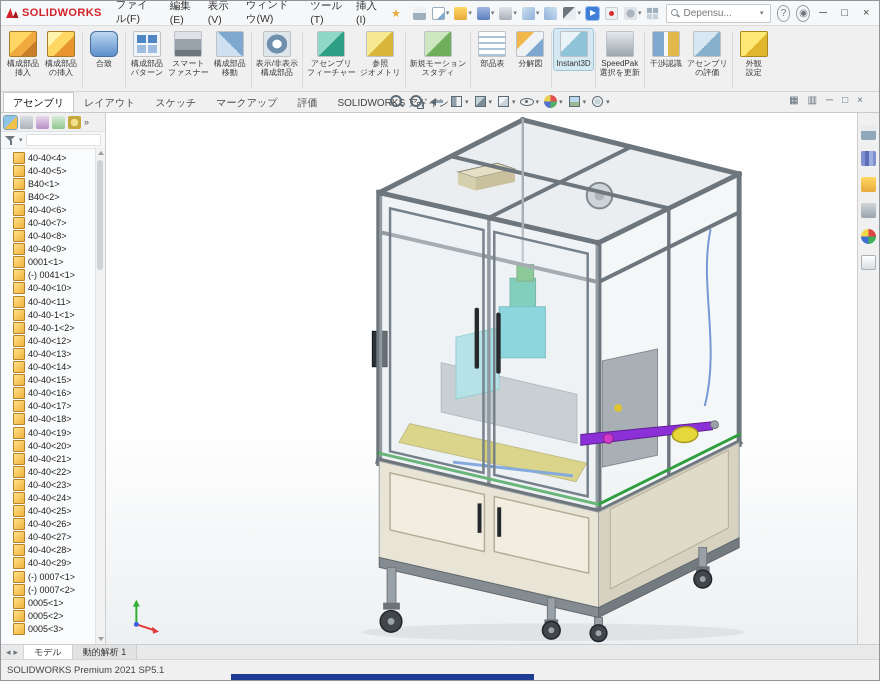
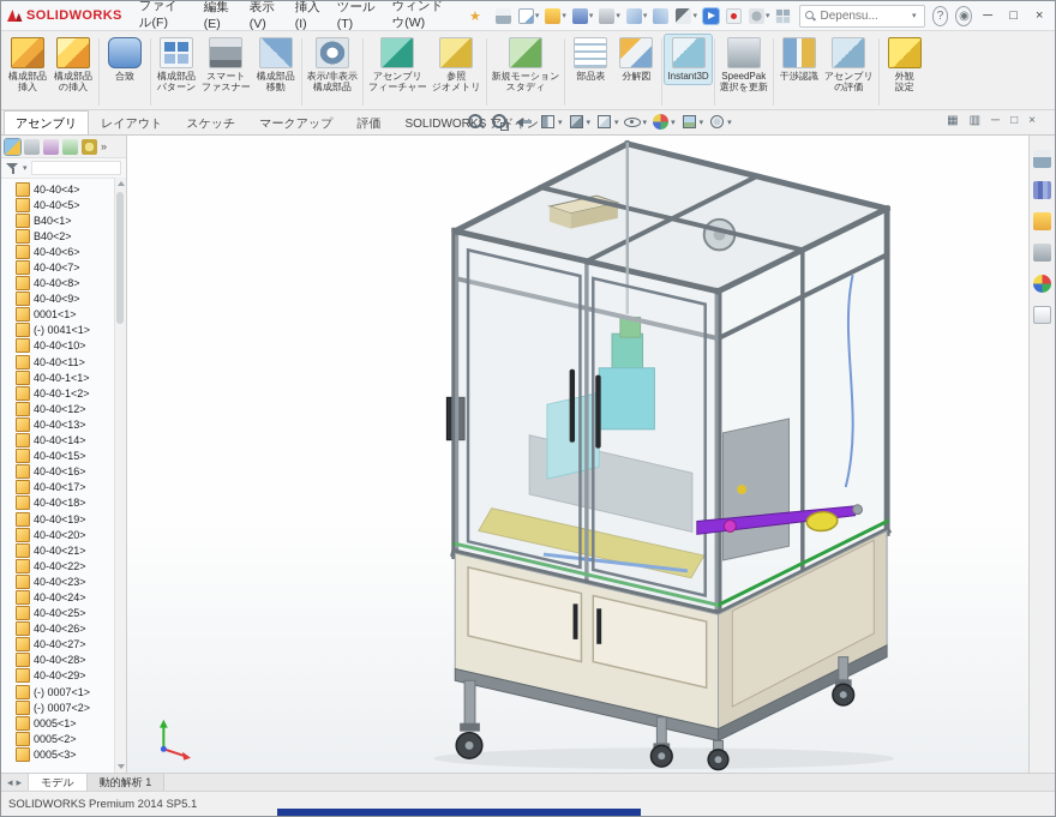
  SOLIDWORKS
  ファイル(F)
  編集(E)
  表示(V)
- ウィンドウ(W)
+ 挿入(I)
  ツール(T)
- 挿入(I)
+ ウィンドウ(W)
  ★
  Depensu...
  ?
  ◉
  ─
  □
  ×
  構成部品
  挿入
  構成部品
  の挿入
  合致
  構成部品
  パターン
  スマート
  ファスナー
  構成部品
  移動
  表示/非表示
  構成部品
  アセンブリ
  フィーチャー
  参照
  ジオメトリ
  新規モーション
  スタディ
  部品表
  分解図
  Instant3D
  SpeedPak
  選択を更新
  干渉認識
  アセンブリ
  の評価
  外観
  設定
  アセンブリ
  レイアウト
  スケッチ
  マークアップ
  評価
  ▦
  ▥
  ─
  □
  ×
  »
  40-40<4>
  40-40<5>
  B40<1>
  B40<2>
  40-40<6>
  40-40<7>
  40-40<8>
  40-40<9>
  0001<1>
  (-) 0041<1>
  40-40<10>
  40-40<11>
  40-40-1<1>
  40-40-1<2>
  40-40<12>
  40-40<13>
  40-40<14>
  40-40<15>
  40-40<16>
  40-40<17>
  40-40<18>
  40-40<19>
  40-40<20>
  40-40<21>
  40-40<22>
  40-40<23>
  40-40<24>
  40-40<25>
  40-40<26>
  40-40<27>
  40-40<28>
  40-40<29>
  (-) 0007<1>
  (-) 0007<2>
  0005<1>
  0005<2>
  0005<3>
  ◂
  ▸
  モデル
  動的解析 1
- SOLIDWORKS Premium 2021 SP5.1
+ SOLIDWORKS Premium 2014 SP5.1
